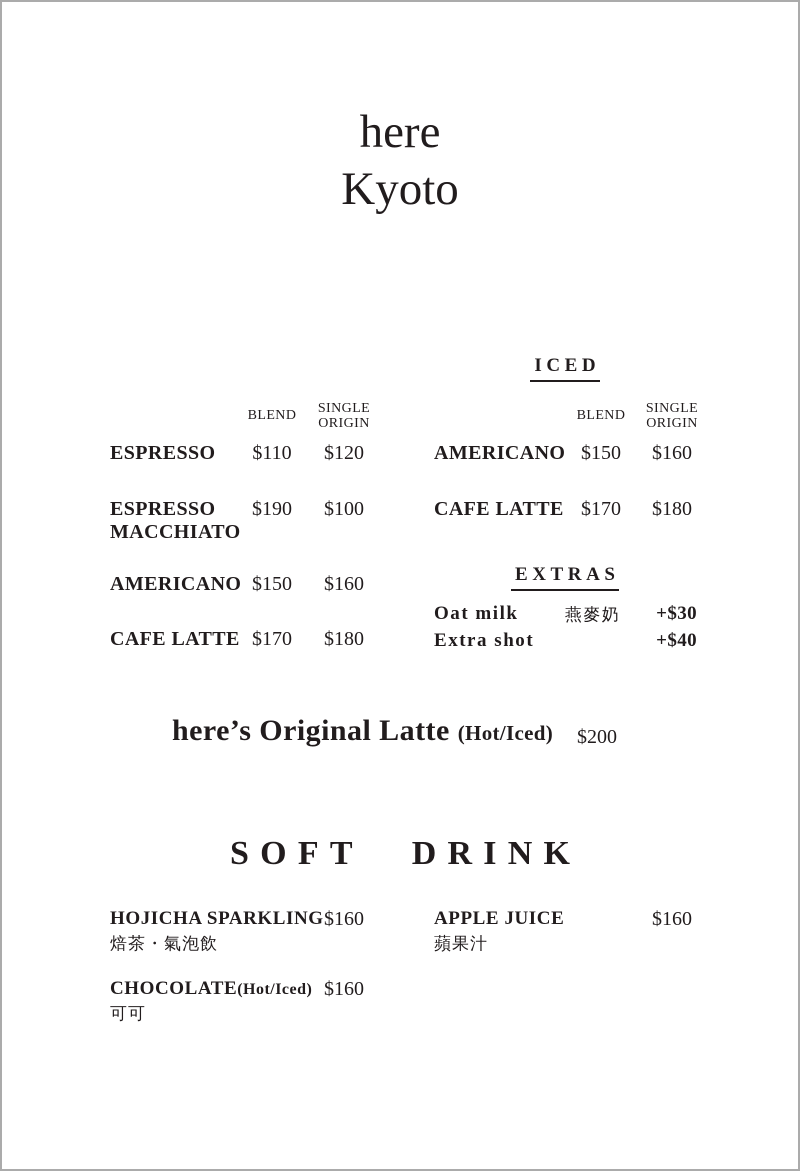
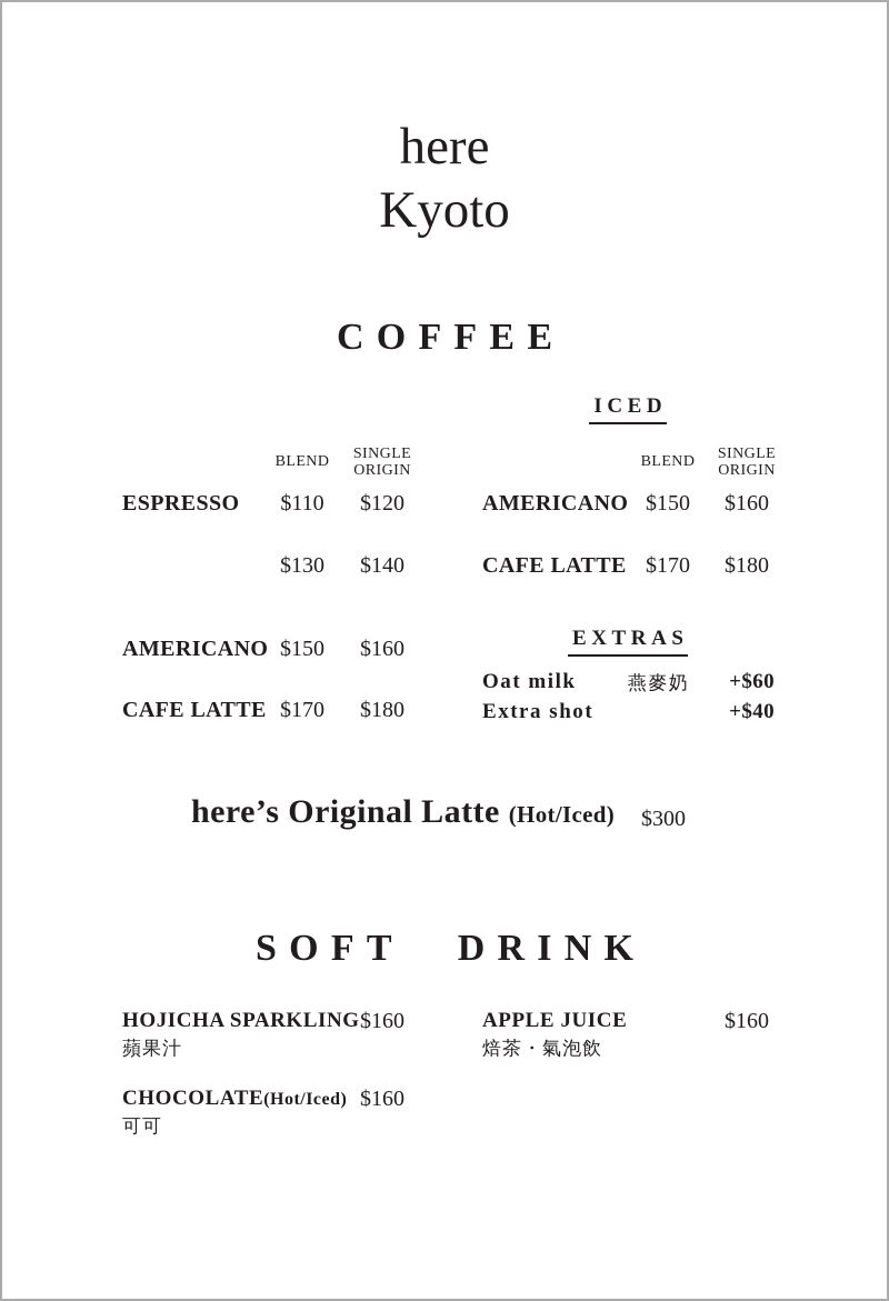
  here
  Kyoto
+ COFFEE
  ICED
  BLEND
  SINGLE ORIGIN
  BLEND
  SINGLE ORIGIN
  ESPRESSO
  $110
  $120
- ESPRESSO MACCHIATO
- $190
+ $130
- $100
+ $140
  AMERICANO
  $150
  $160
  CAFE LATTE
  $170
  $180
  AMERICANO
  $150
  $160
  CAFE LATTE
  $170
  $180
  EXTRAS
  Oat milk
  燕麥奶
- +$30
+ +$60
  Extra shot
  +$40
  here’s Original Latte (Hot/Iced)
- $200
+ $300
  SOFT DRINK
  HOJICHA SPARKLING
  $160
- 焙茶・氣泡飲
+ 蘋果汁
  APPLE JUICE
  $160
- 蘋果汁
+ 焙茶・氣泡飲
  CHOCOLATE(Hot/Iced)
  $160
  可可
